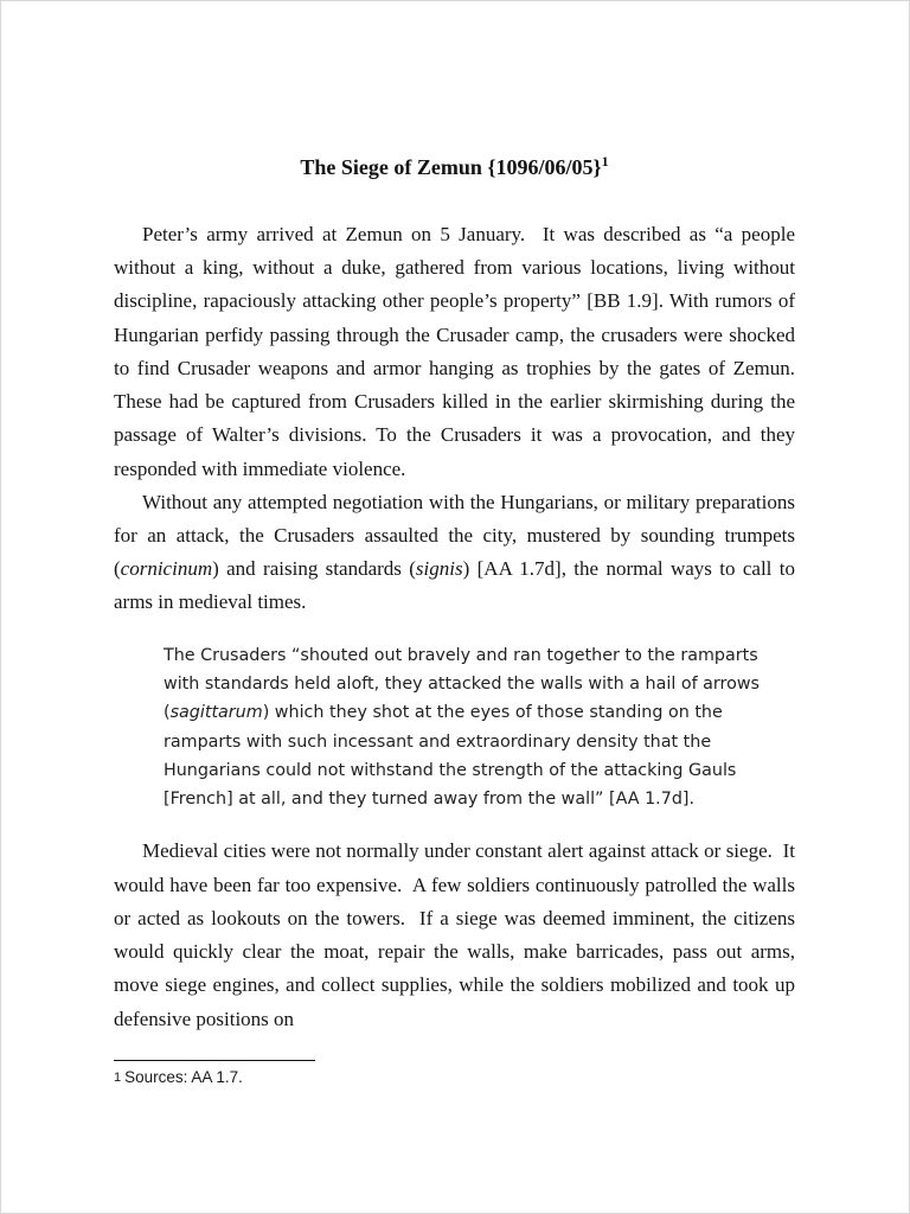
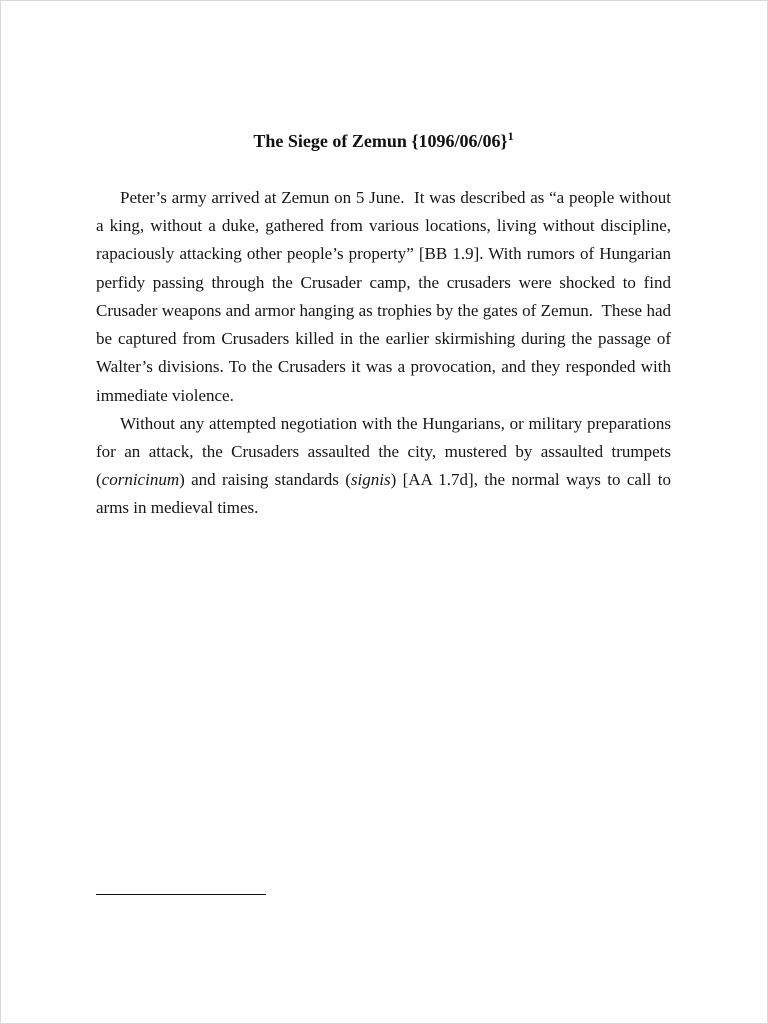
- The Siege of Zemun {1096/06/05}1
+ The Siege of Zemun {1096/06/06}1
- Peter’s army arrived at Zemun on 5 January. It was described as “a people without a king, without a duke, gathered from various locations, living without discipline, rapaciously attacking other people’s property” [BB 1.9]. With rumors of Hungarian perfidy passing through the Crusader camp, the crusaders were shocked to find Crusader weapons and armor hanging as trophies by the gates of Zemun. These had be captured from Crusaders killed in the earlier skirmishing during the passage of Walter’s divisions. To the Crusaders it was a provocation, and they responded with immediate violence.
+ Peter’s army arrived at Zemun on 5 June. It was described as “a people without a king, without a duke, gathered from various locations, living without discipline, rapaciously attacking other people’s property” [BB 1.9]. With rumors of Hungarian perfidy passing through the Crusader camp, the crusaders were shocked to find Crusader weapons and armor hanging as trophies by the gates of Zemun. These had be captured from Crusaders killed in the earlier skirmishing during the passage of Walter’s divisions. To the Crusaders it was a provocation, and they responded with immediate violence.
- Without any attempted negotiation with the Hungarians, or military preparations for an attack, the Crusaders assaulted the city, mustered by sounding trumpets (cornicinum) and raising standards (signis) [AA 1.7d], the normal ways to call to arms in medieval times.
+ Without any attempted negotiation with the Hungarians, or military preparations for an attack, the Crusaders assaulted the city, mustered by assaulted trumpets (cornicinum) and raising standards (signis) [AA 1.7d], the normal ways to call to arms in medieval times.
- The Crusaders “shouted out bravely and ran together to the ramparts with standards held aloft, they attacked the walls with a hail of arrows (sagittarum) which they shot at the eyes of those standing on the ramparts with such incessant and extraordinary density that the Hungarians could not withstand the strength of the attacking Gauls [French] at all, and they turned away from the wall” [AA 1.7d].
- Medieval cities were not normally under constant alert against attack or siege. It would have been far too expensive. A few soldiers continuously patrolled the walls or acted as lookouts on the towers. If a siege was deemed imminent, the citizens would quickly clear the moat, repair the walls, make barricades, pass out arms, move siege engines, and collect supplies, while the soldiers mobilized and took up defensive positions on
- 1 Sources: AA 1.7.
